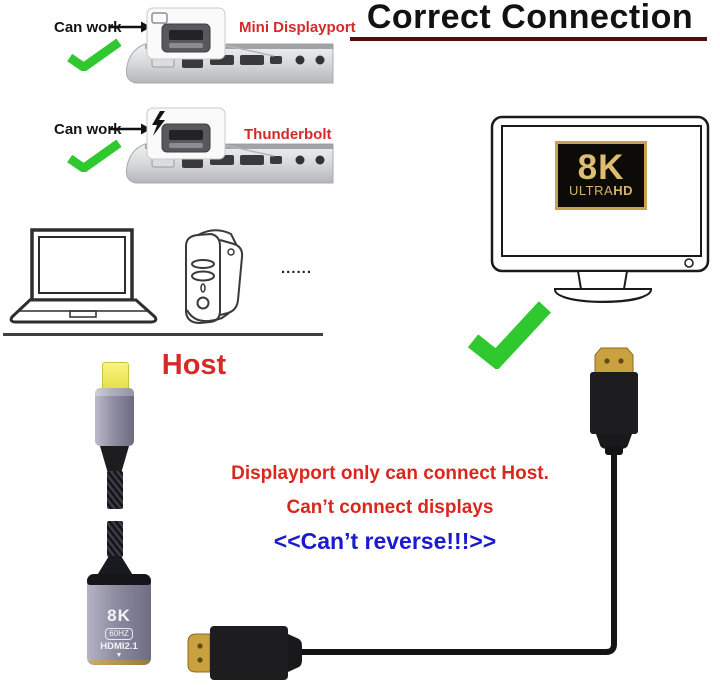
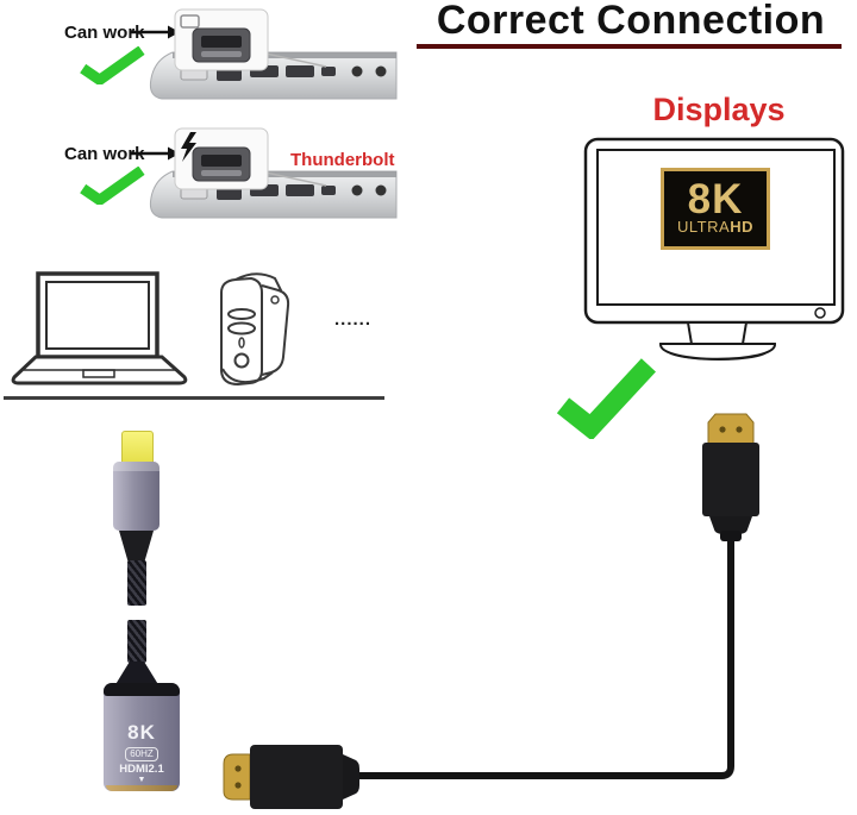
  Can wo
- Mini Displayport
  Can wo
  Thunderbolt
  Correct Connection
+ Displays
  8K
  ULTRAHD
  ......
- Host
  8K
  60HZ
  HDMI2.1
- Displayport only can connect Host.
- Can’t connect displays
- <<Can’t reverse!!!>>
